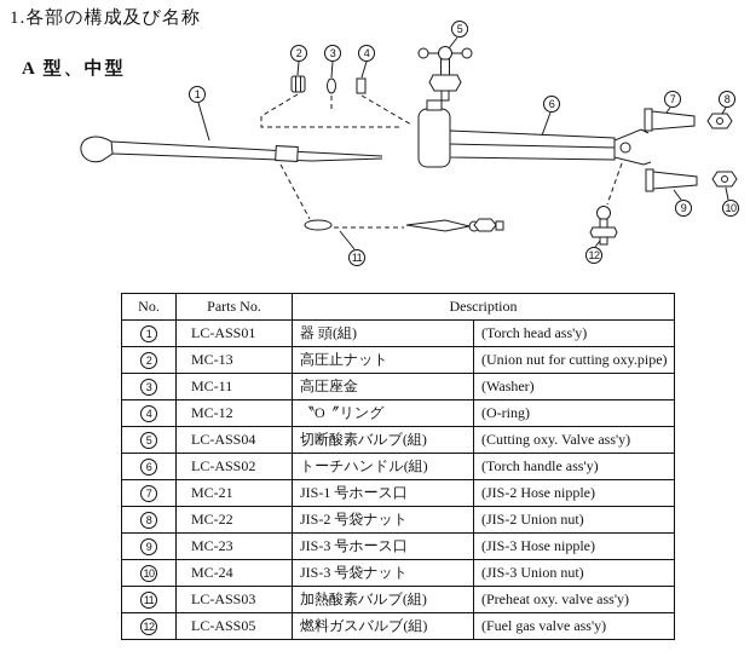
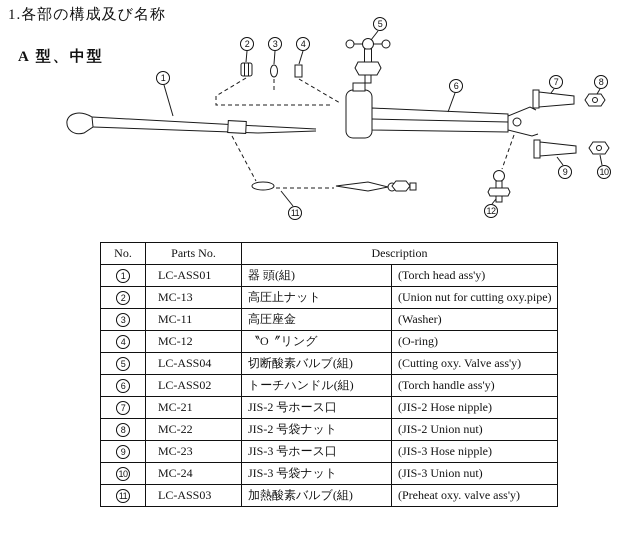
  1.各部の構成及び名称
  A 型、中型
  1
  2
  3
  4
  5
  6
  7
  8
  9
  10
  11
  12
  No.	Parts No.	Description
  1	LC-ASS01	器 頭(組)	(Torch head ass'y)
  2	MC-13	高圧止ナット	(Union nut for cutting oxy.pipe)
  3	MC-11	高圧座金	(Washer)
  4	MC-12	〝O〞リング	(O-ring)
  5	LC-ASS04	切断酸素バルブ(組)	(Cutting oxy. Valve ass'y)
  6	LC-ASS02	トーチハンドル(組)	(Torch handle ass'y)
- 7	MC-21	JIS-1 号ホース口	(JIS-2 Hose nipple)
+ 7	MC-21	JIS-2 号ホース口	(JIS-2 Hose nipple)
  8	MC-22	JIS-2 号袋ナット	(JIS-2 Union nut)
  9	MC-23	JIS-3 号ホース口	(JIS-3 Hose nipple)
  10	MC-24	JIS-3 号袋ナット	(JIS-3 Union nut)
  11	LC-ASS03	加熱酸素バルブ(組)	(Preheat oxy. valve ass'y)
- 12	LC-ASS05	燃料ガスバルブ(組)	(Fuel gas valve ass'y)
